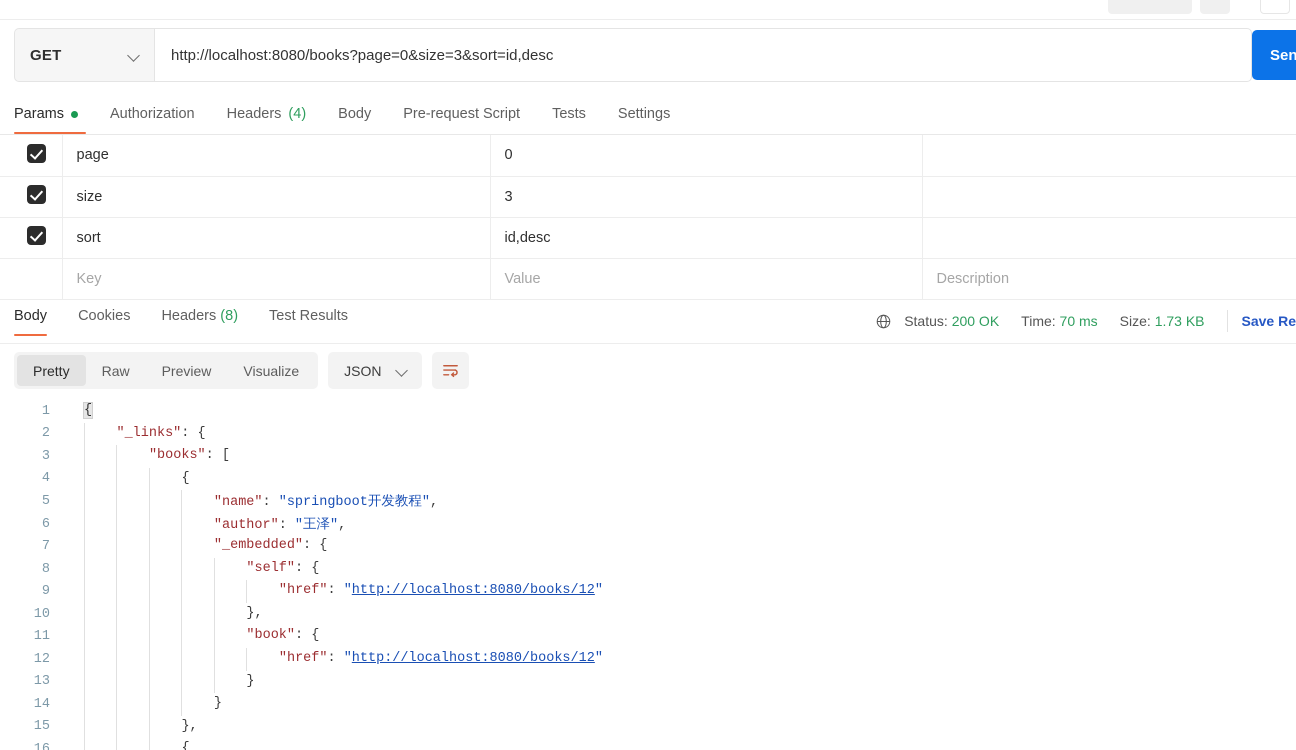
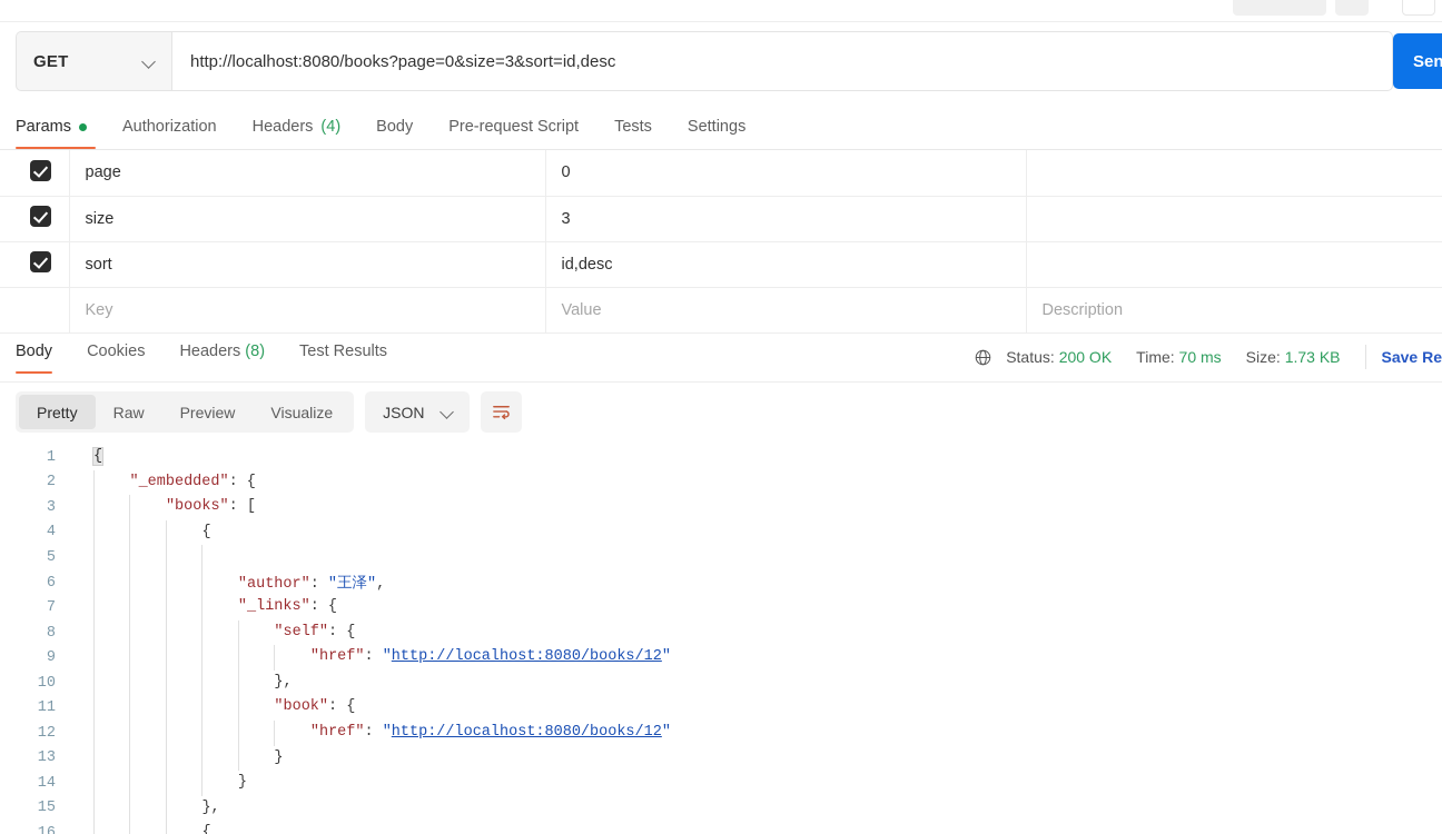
  GET
  http://localhost:8080/books?page=0&size=3&sort=id,desc
  Sen
  Params
  Authorization
  Headers
  (4)
  Body
  Pre-request Script
  Tests
  Settings
  	page	0
  	size	3
  	sort	id,desc
  	Key	Value	Description
  Body
  Cookies
  Headers (8)
  Test Results
  Status: 200 OK
  Time: 70 ms
  Size: 1.73 KB
  Save Re
  Pretty
  Raw
  Preview
  Visualize
  JSON
  1
  {
  2
- "_links": {
+ "_embedded": {
  3
  "books": [
  4
  {
  5
- "name": "springboot开发教程",
  6
  "author": "王泽",
  7
- "_embedded": {
+ "_links": {
  8
  "self": {
  9
  "href": "http://localhost:8080/books/12"
  10
  },
  11
  "book": {
  12
  "href": "http://localhost:8080/books/12"
  13
  }
  14
  }
  15
  },
  16
  {
